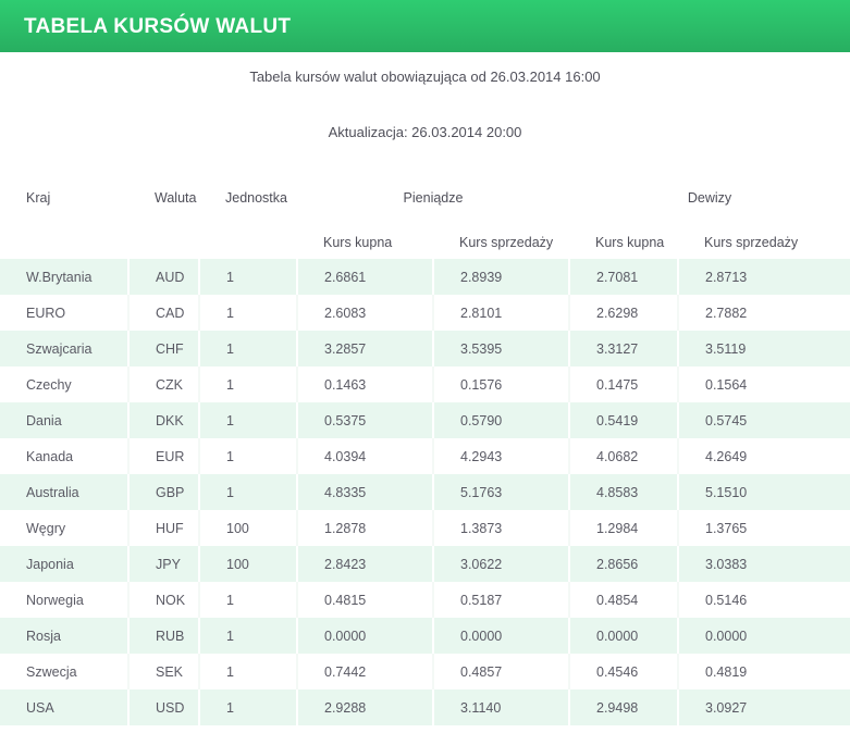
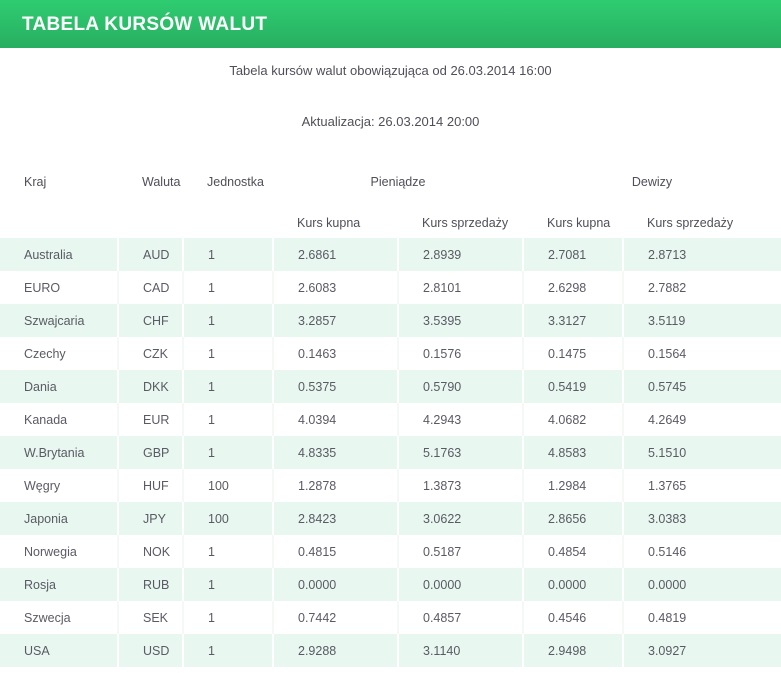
  TABELA KURSÓW WALUT
  Tabela kursów walut obowiązująca od 26.03.2014 16:00
  Aktualizacja: 26.03.2014 20:00
  Kraj	Waluta	Jednostka	Pieniądze	Dewizy
  			Kurs kupna	Kurs sprzedaży	Kurs kupna	Kurs sprzedaży
- W.Brytania	AUD	1	2.6861	2.8939	2.7081	2.8713
+ Australia	AUD	1	2.6861	2.8939	2.7081	2.8713
  EURO	CAD	1	2.6083	2.8101	2.6298	2.7882
  Szwajcaria	CHF	1	3.2857	3.5395	3.3127	3.5119
  Czechy	CZK	1	0.1463	0.1576	0.1475	0.1564
  Dania	DKK	1	0.5375	0.5790	0.5419	0.5745
  Kanada	EUR	1	4.0394	4.2943	4.0682	4.2649
- Australia	GBP	1	4.8335	5.1763	4.8583	5.1510
+ W.Brytania	GBP	1	4.8335	5.1763	4.8583	5.1510
  Węgry	HUF	100	1.2878	1.3873	1.2984	1.3765
  Japonia	JPY	100	2.8423	3.0622	2.8656	3.0383
  Norwegia	NOK	1	0.4815	0.5187	0.4854	0.5146
  Rosja	RUB	1	0.0000	0.0000	0.0000	0.0000
  Szwecja	SEK	1	0.7442	0.4857	0.4546	0.4819
  USA	USD	1	2.9288	3.1140	2.9498	3.0927
